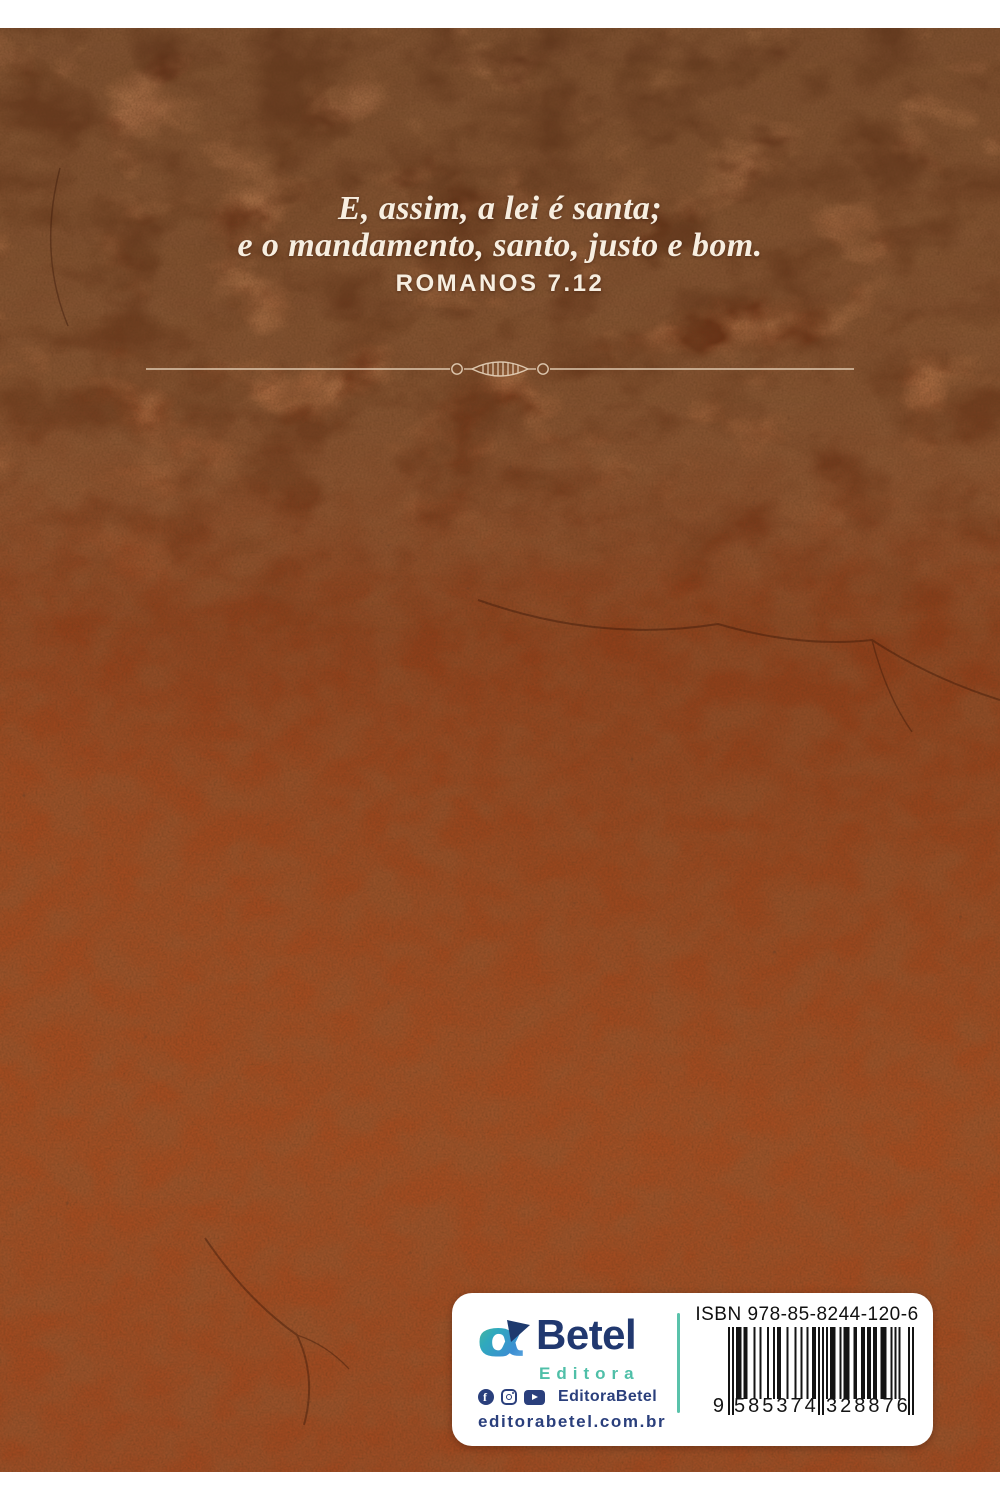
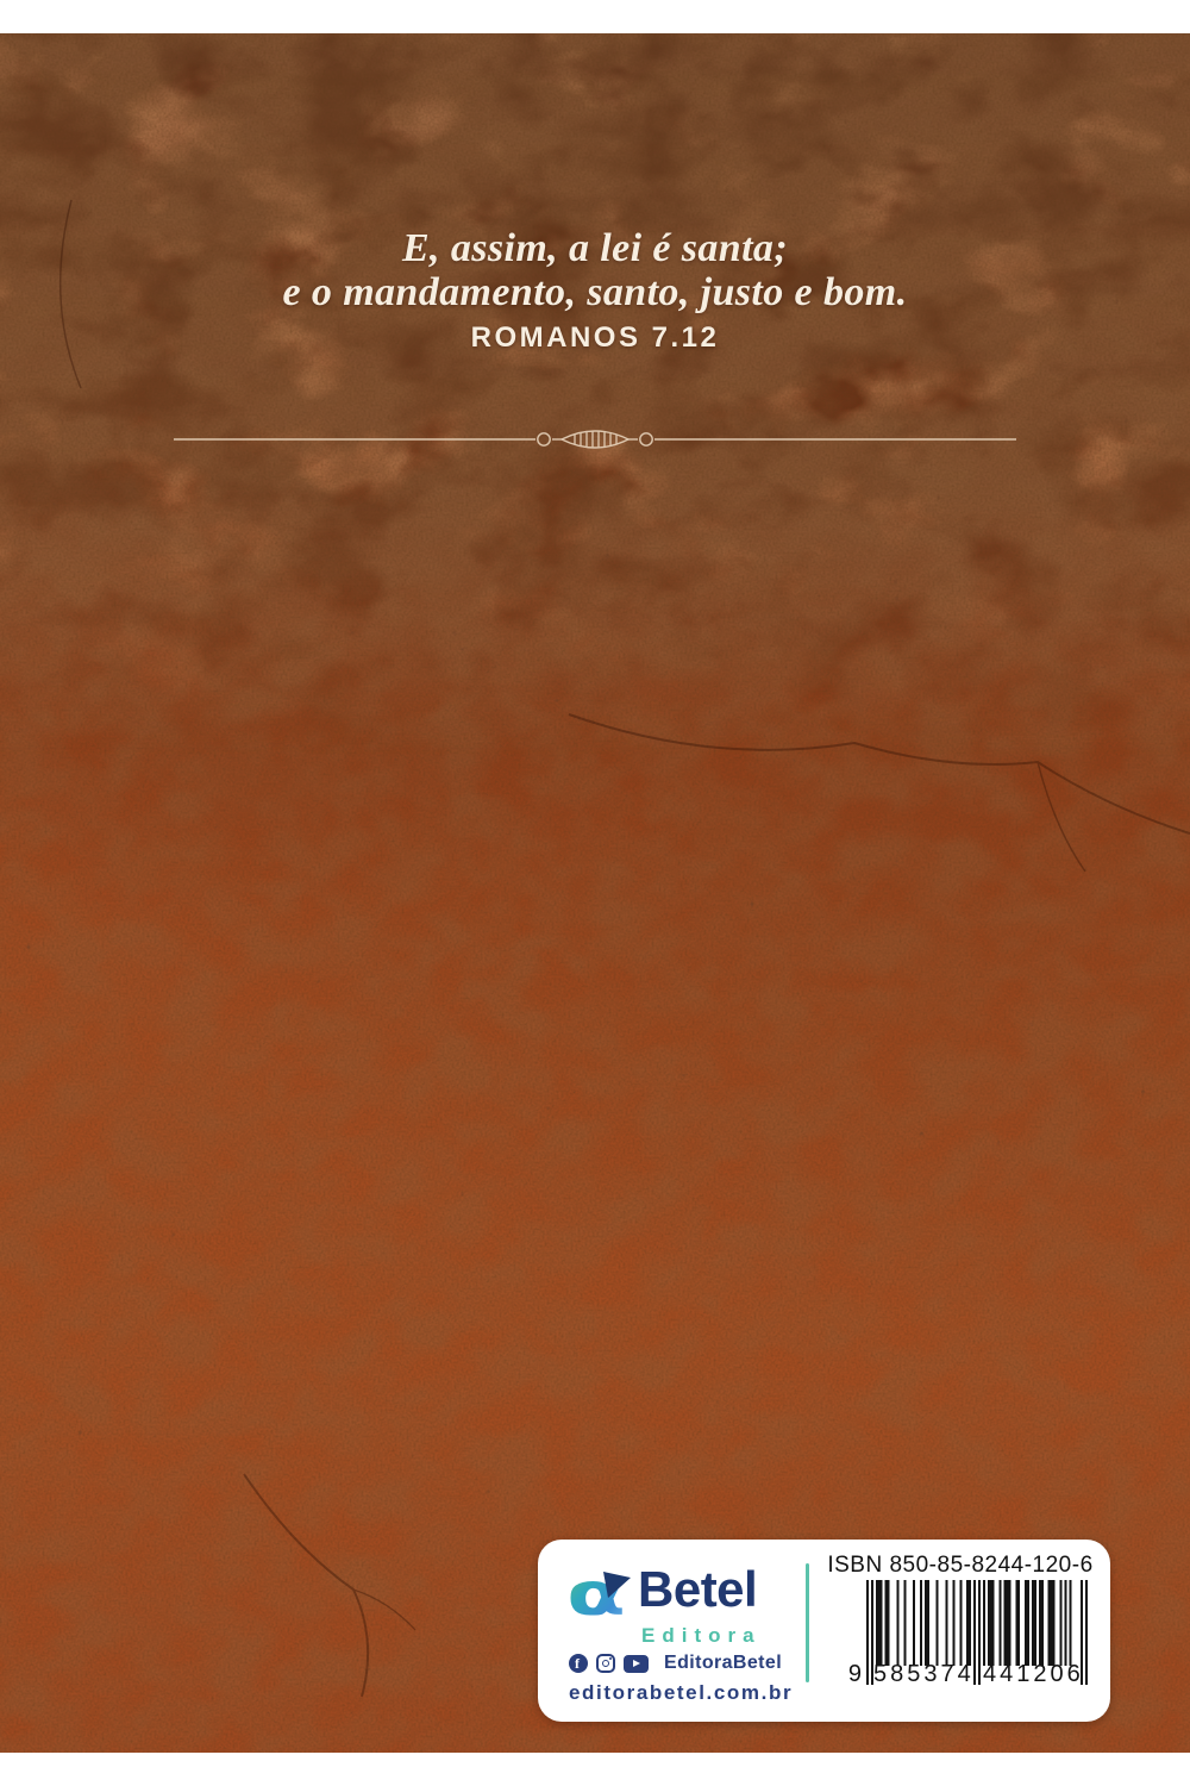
  E, assim, a lei é santa;
  e o mandamento, santo, justo e bom.
  ROMANOS 7.12
  α
  Betel
  Editora
  EditoraBetel
  editorabetel.com.br
- ISBN 978-85-8244-120-6
+ ISBN 850-85-8244-120-6
  9
  585374
- 328876
+ 441206
